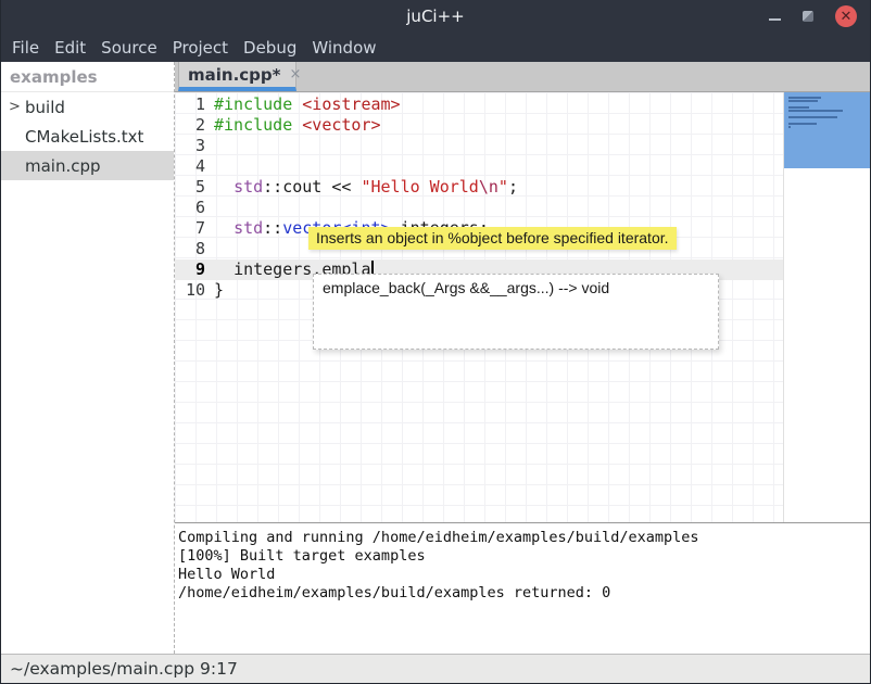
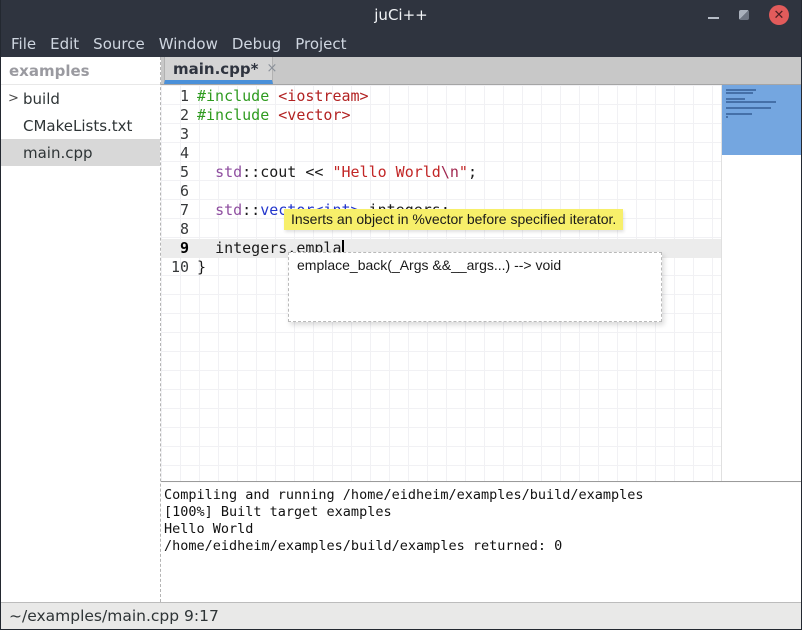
  juCi++
  ✕
  File
  Edit
  Source
- Project
+ Window
  Debug
- Window
+ Project
  examples
  >
  build
  CMakeLists.txt
  main.cpp
  main.cpp*
  ×
  1
  #include <iostream>
  2
  #include <vector>
  3
  4
  5
  std::cout << "Hello World\n";
  6
  7
  8
  9
  integers.empla
  10
  }
- Inserts an object in %object before specified iterator.
+ Inserts an object in %vector before specified iterator.
  emplace_back(_Args &&__args...) --> void
  Compiling and running /home/eidheim/examples/build/examples
  [100%] Built target examples
  Hello World
  /home/eidheim/examples/build/examples returned: 0
  ~/examples/main.cpp 9:17
